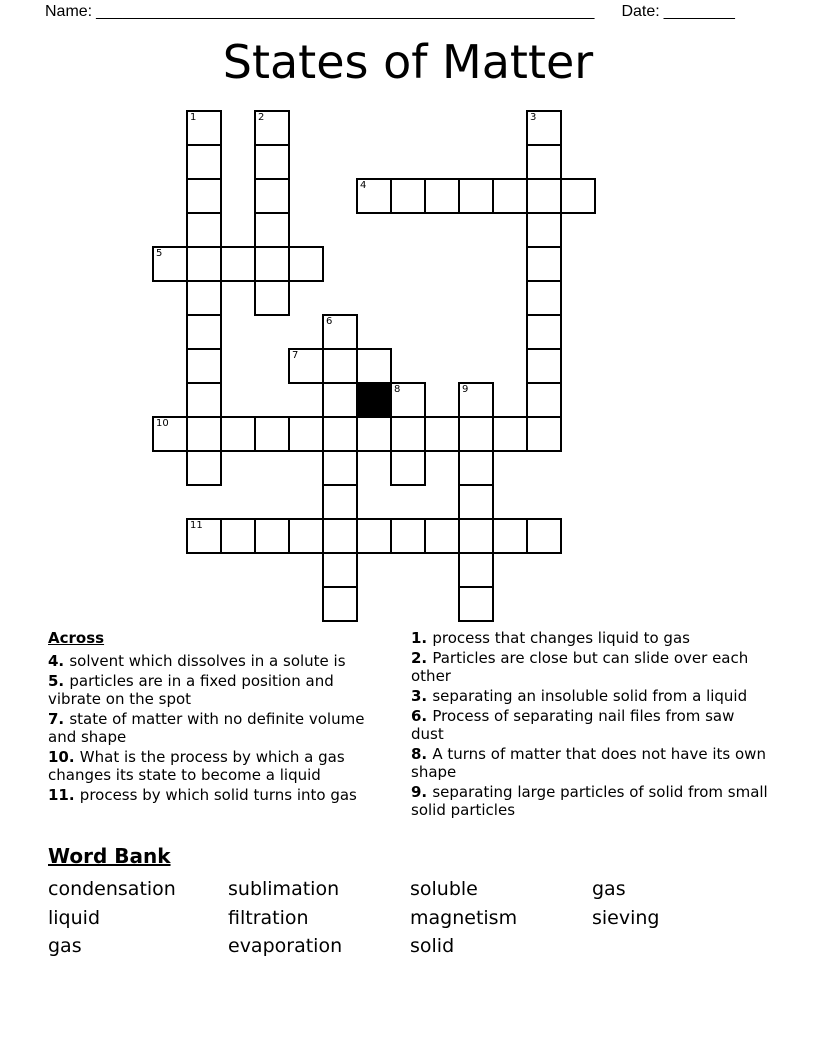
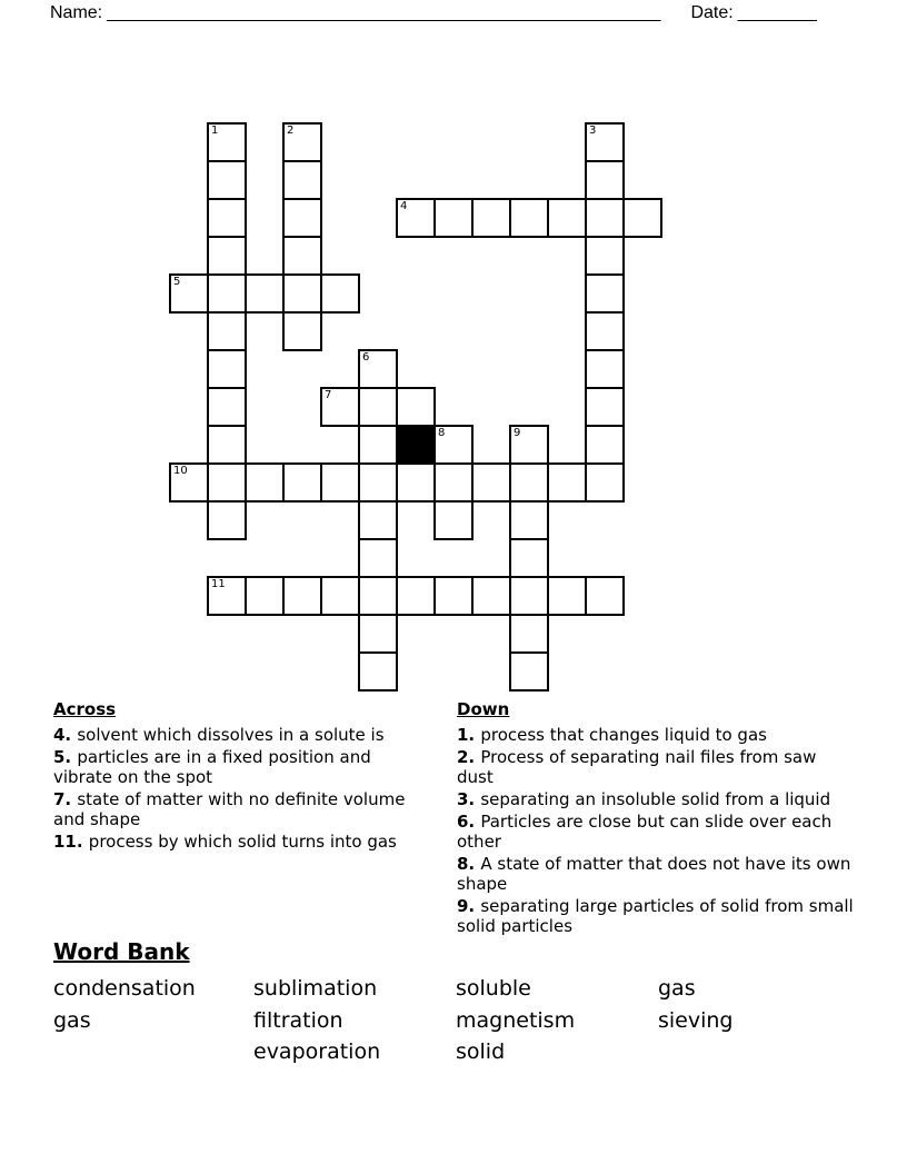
  Name: ________________________________________________________ Date: ________
- States of Matter
  1
  2
  3
  4
  5
  6
  7
  8
  9
  10
  11
  Across
  4. solvent which dissolves in a solute is
  5. particles are in a fixed position and vibrate on the spot
  7. state of matter with no definite volume and shape
- 10. What is the process by which a gas changes its state to become a liquid
  11. process by which solid turns into gas
+ Down
  1. process that changes liquid to gas
- 2. Particles are close but can slide over each other
+ 2. Process of separating nail files from saw dust
  3. separating an insoluble solid from a liquid
- 6. Process of separating nail files from saw dust
+ 6. Particles are close but can slide over each other
- 8. A turns of matter that does not have its own shape
+ 8. A state of matter that does not have its own shape
  9. separating large particles of solid from small solid particles
  Word Bank
  condensation
- liquid
  gas
  sublimation
  filtration
  evaporation
  soluble
  magnetism
  solid
  gas
  sieving
